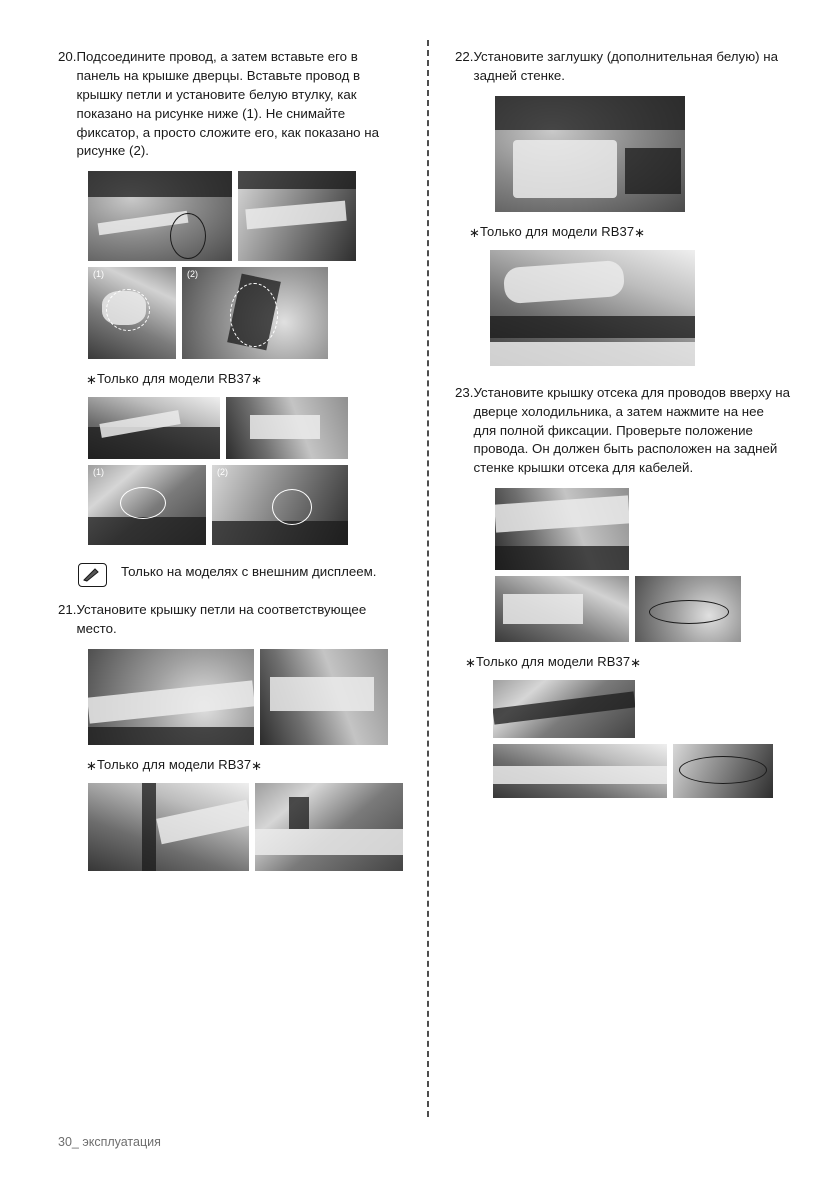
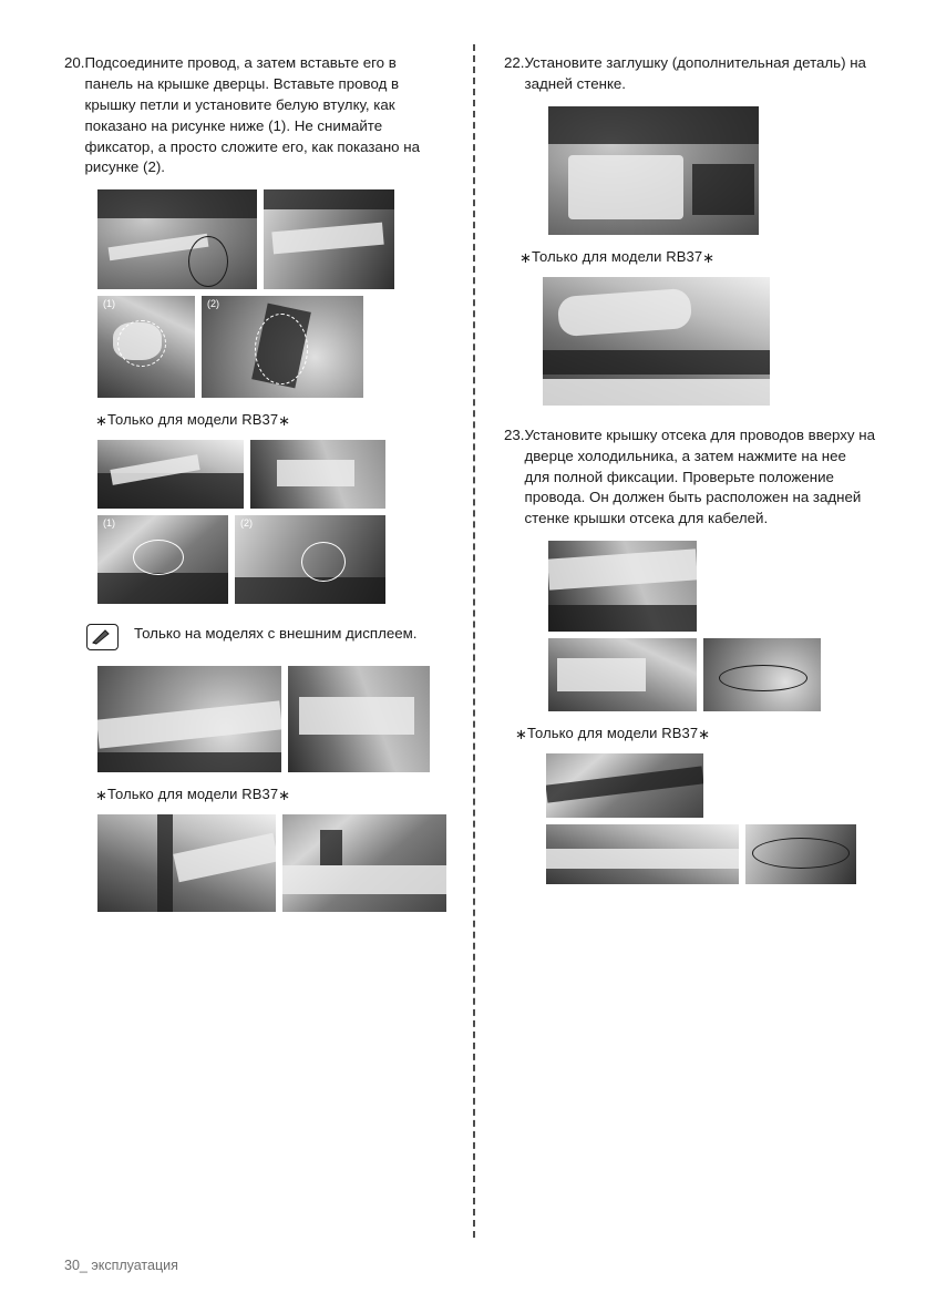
  20.
  Подсоедините провод, а затем вставьте его в панель на крышке дверцы. Вставьте провод в крышку петли и установите белую втулку, как показано на рисунке ниже (1). Не снимайте фиксатор, а просто сложите его, как показано на рисунке (2).
  (1)
  (2)
  ∗Только для модели RB37∗
  (1)
  (2)
  Только на моделях с внешним дисплеем.
- 21.
- Установите крышку петли на соответствующее место.
  ∗Только для модели RB37∗
  22.
- Установите заглушку (дополнительная белую) на задней стенке.
+ Установите заглушку (дополнительная деталь) на задней стенке.
  ∗Только для модели RB37∗
  23.
  Установите крышку отсека для проводов вверху на дверце холодильника, а затем нажмите на нее для полной фиксации. Проверьте положение провода. Он должен быть расположен на задней стенке крышки отсека для кабелей.
  ∗Только для модели RB37∗
  30_ эксплуатация
